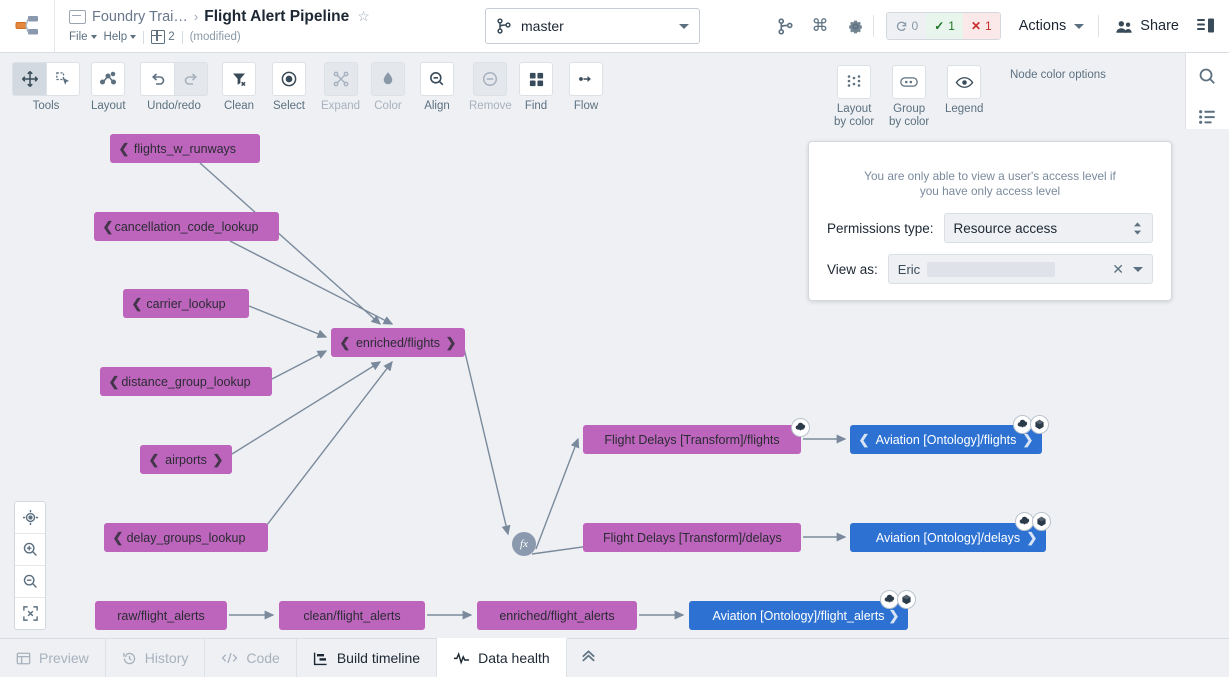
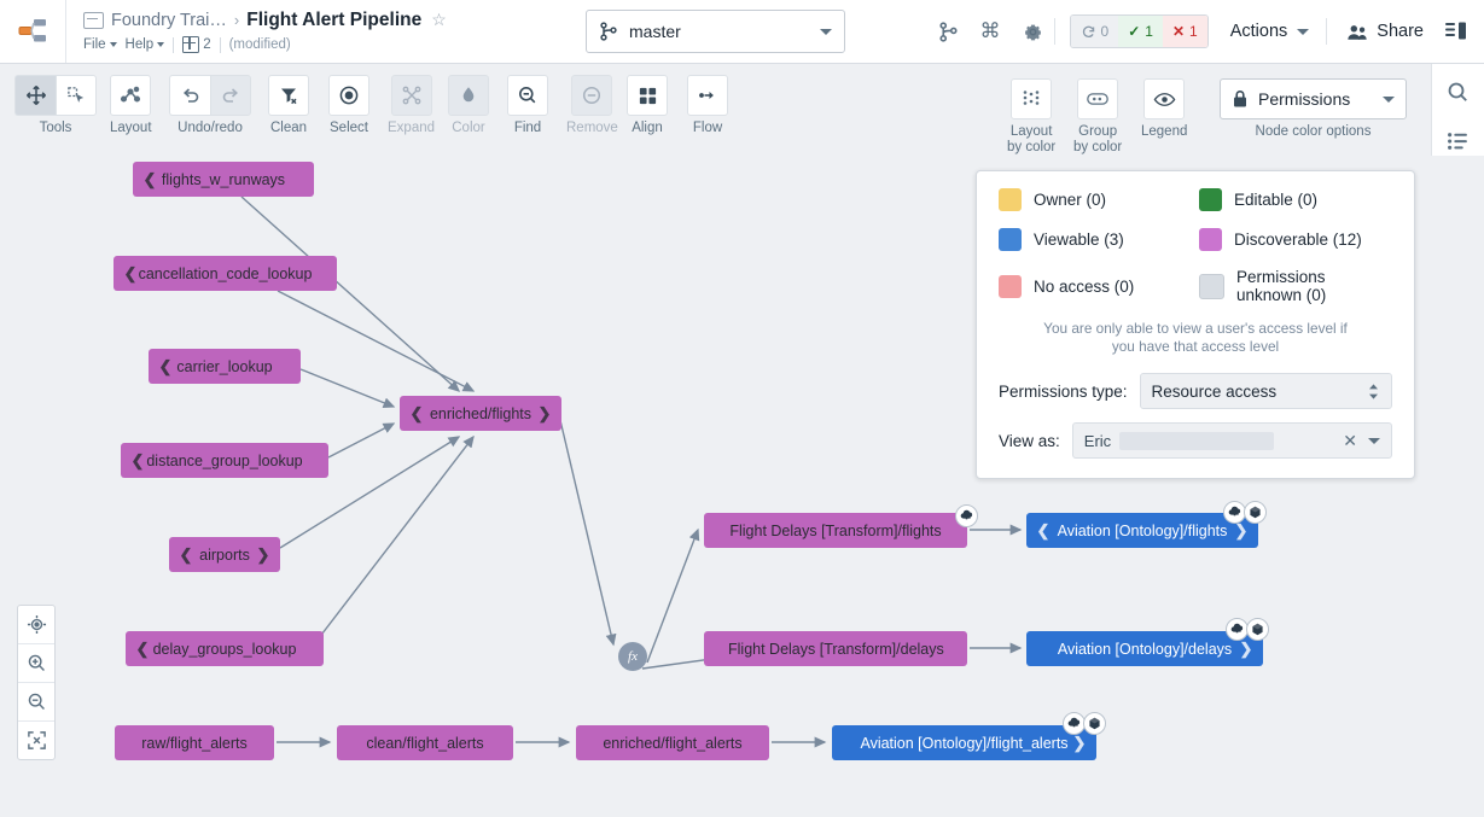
  Foundry Trai…
  ›
  Flight Alert Pipeline
  ☆
  File
  Help
  2
  (modified)
  master
  ⌘
  0
  ✓
  1
  ✕
  1
  Actions
  Share
  Tools
  Layout
  Undo/redo
  Clean
  Select
  Expand
  Color
- Align
+ Find
  Remove
- Find
+ Align
  Flow
  Layout
  by color
  Group
  by color
  Legend
+ Permissions
  Node color options
  ❮
  flights_w_runways
  ❮
  cancellation_code_lookup
  ❮
  carrier_lookup
  ❮
  distance_group_lookup
  ❮
  airports
  ❯
  ❮
  delay_groups_lookup
  ❮
  enriched/flights
  ❯
  Flight Delays [Transform]/flights
  Flight Delays [Transform]/delays
  ❮
  Aviation [Ontology]/flights
  ❯
  Aviation [Ontology]/delays
  ❯
  raw/flight_alerts
  clean/flight_alerts
  enriched/flight_alerts
  Aviation [Ontology]/flight_alerts
  ❯
  fx
+ Owner (0)
+ Editable (0)
+ Viewable (3)
+ Discoverable (12)
+ No access (0)
+ Permissions unknown (0)
  You are only able to view a user's access level if
- you have only access level
+ you have that access level
  Permissions type:
  Resource access
  View as:
  Eric
  ✕
- Preview
- History
- Code
- Build timeline
- Data health
